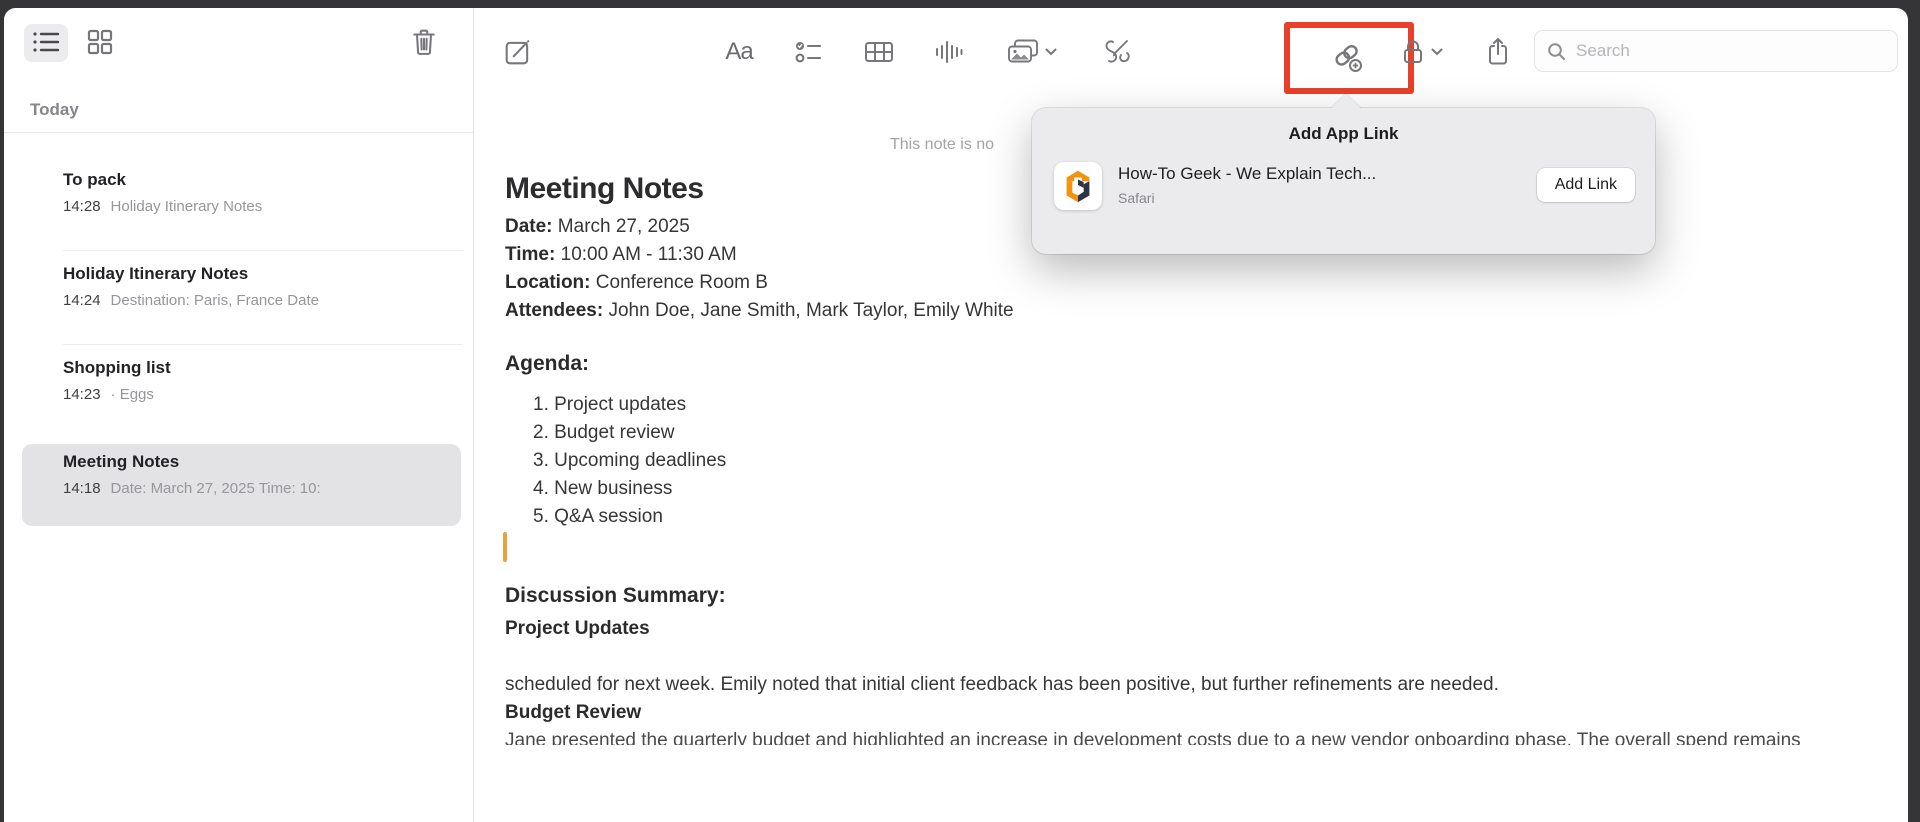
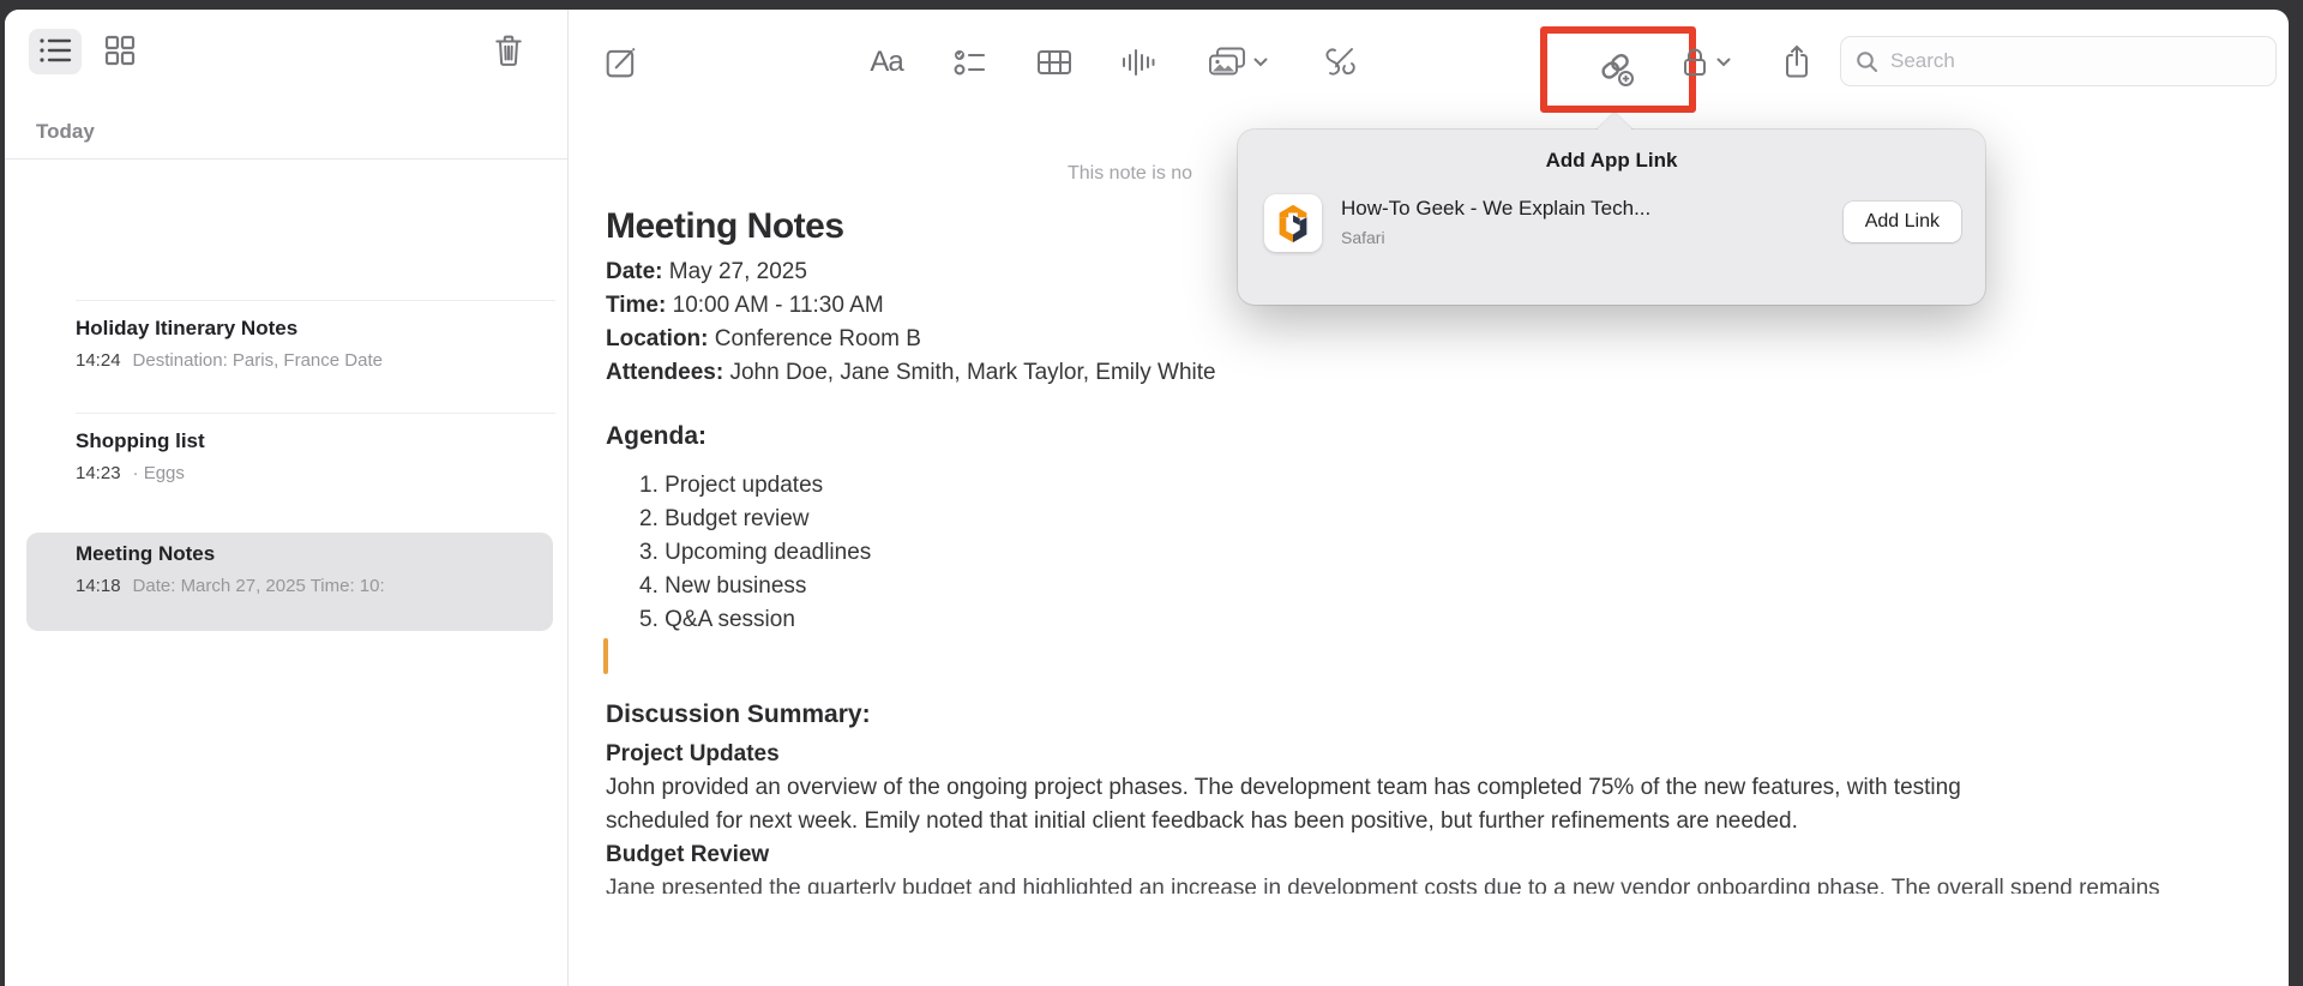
  Today
- To pack
- 14:28 Holiday Itinerary Notes
  Holiday Itinerary Notes
  14:24 Destination: Paris, France Date
  Shopping list
  14:23 · Eggs
  Meeting Notes
  14:18 Date: March 27, 2025 Time: 10:
  Aa
  Search
  This note is no
  Meeting Notes
- Date: March 27, 2025
+ Date: May 27, 2025
  Time: 10:00 AM - 11:30 AM
  Location: Conference Room B
  Attendees: John Doe, Jane Smith, Mark Taylor, Emily White
  Agenda:
  1. Project updates
  2. Budget review
  3. Upcoming deadlines
  4. New business
  5. Q&A session
  Discussion Summary:
  Project Updates
+ John provided an overview of the ongoing project phases. The development team has completed 75% of the new features, with testing
  scheduled for next week. Emily noted that initial client feedback has been positive, but further refinements are needed.
  Budget Review
  Jane presented the quarterly budget and highlighted an increase in development costs due to a new vendor onboarding phase. The overall spend remains
  Add App Link
  How-To Geek - We Explain Tech...
  Safari
  Add Link
